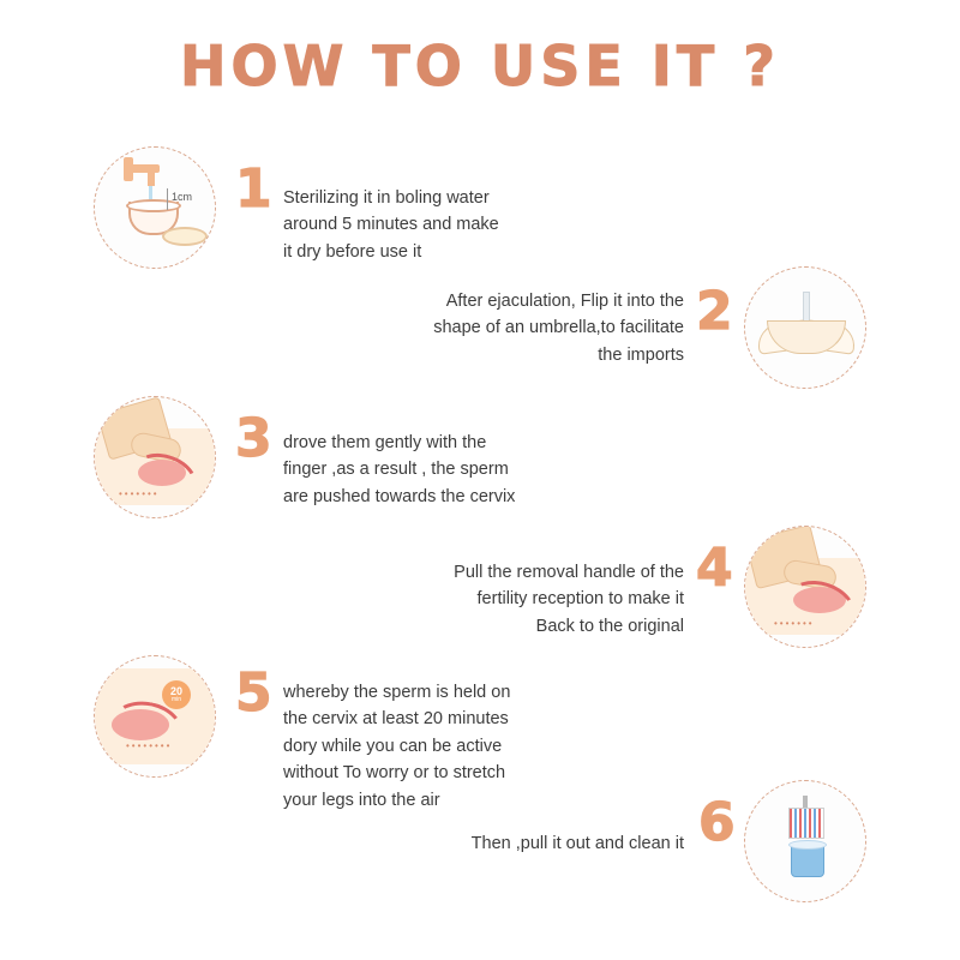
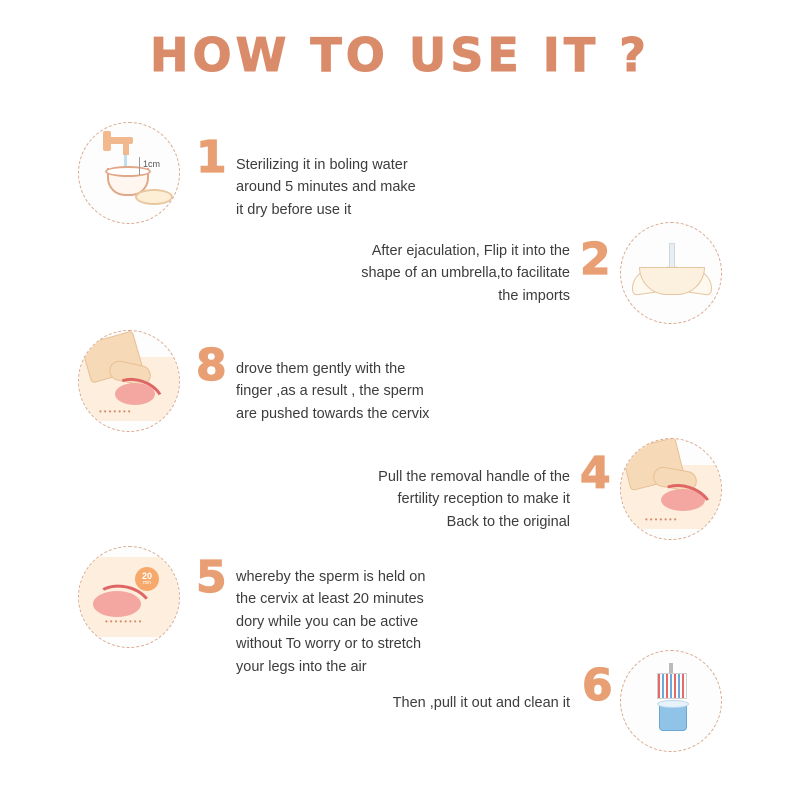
  HOW TO USE IT ?
  1cm
  1
  Sterilizing it in boling water
  around 5 minutes and make
  it dry before use it
  2
  After ejaculation, Flip it into the
  shape of an umbrella,to facilitate
  the imports
  •••••••
- 3
+ 8
  drove them gently with the
  finger ,as a result , the sperm
  are pushed towards the cervix
  •••••••
  4
  Pull the removal handle of the
  fertility reception to make it
  Back to the original
  ••••••••
  20
  5
  whereby the sperm is held on
  the cervix at least 20 minutes
  dory while you can be active
  without To worry or to stretch
  your legs into the air
  6
  Then ,pull it out and clean it
